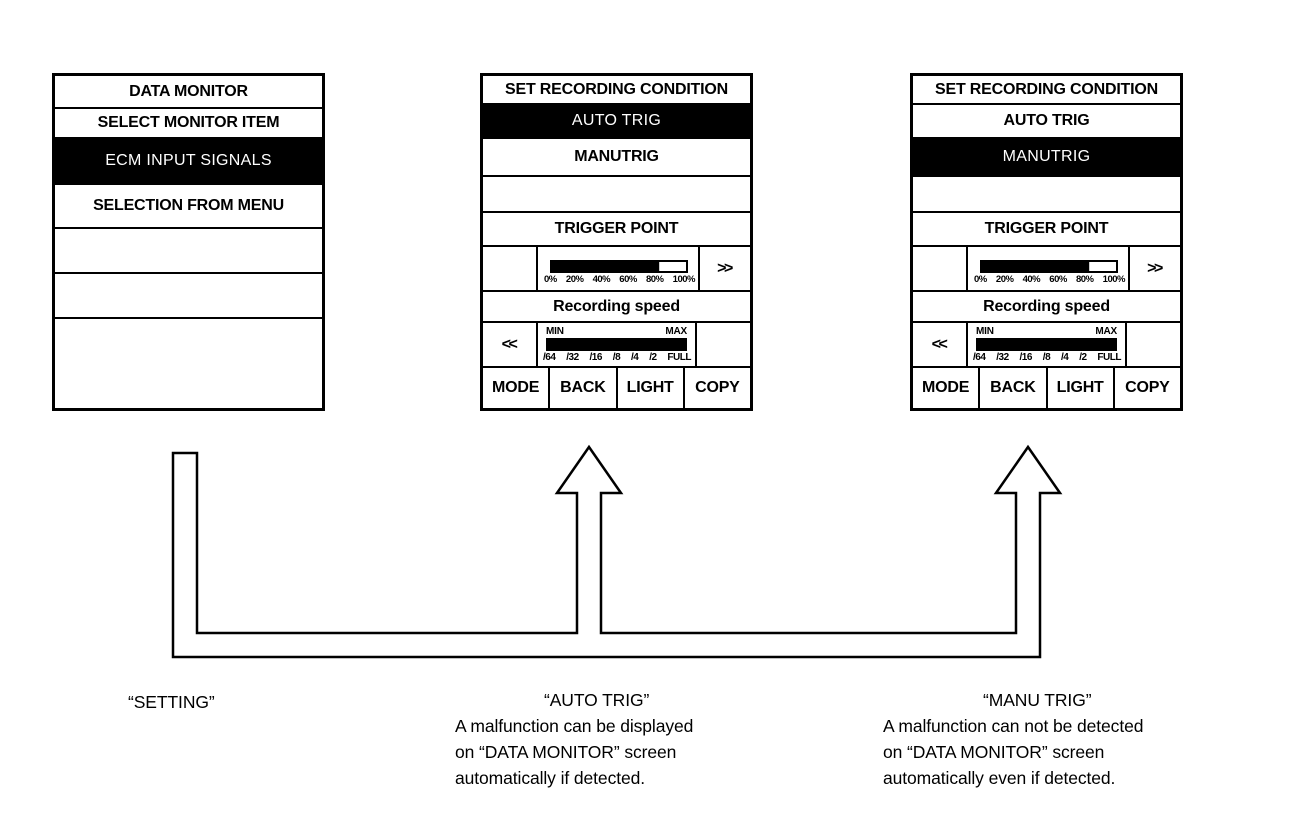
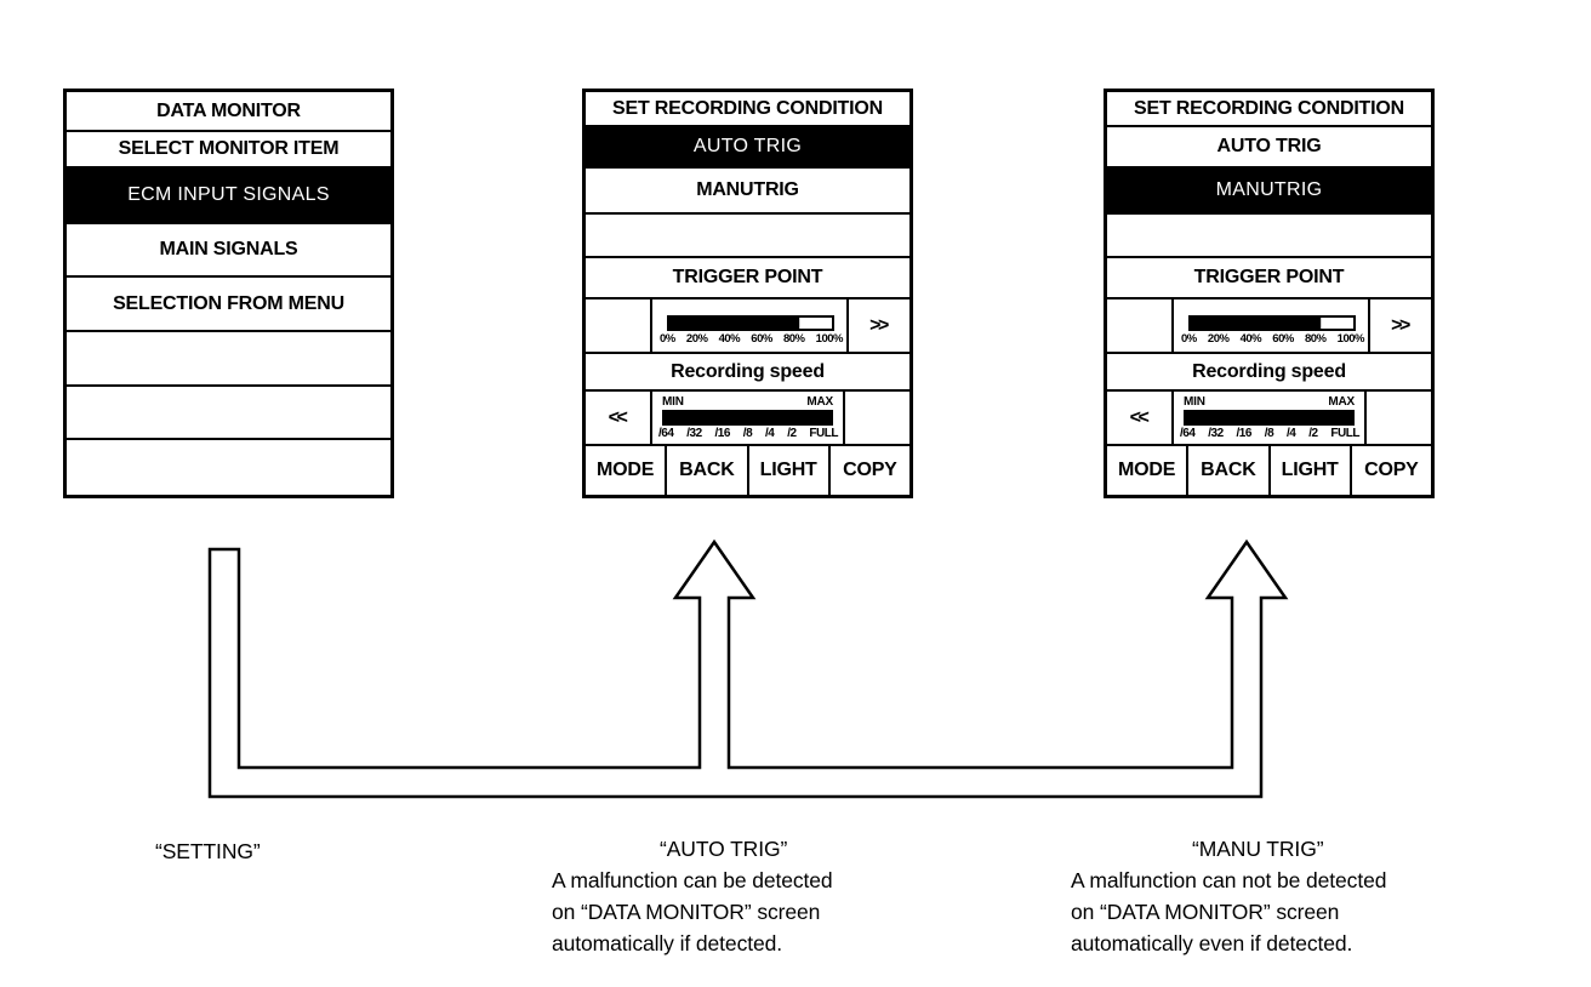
  DATA MONITOR
  SELECT MONITOR ITEM
  ECM INPUT SIGNALS
+ MAIN SIGNALS
  SELECTION FROM MENU
  SET RECORDING CONDITION
  AUTO TRIG
  MANUTRIG
  TRIGGER POINT
  0%
  20%
  40%
  60%
  80%
  100%
  >>
  Recording speed
  <<
  MIN
  MAX
  /64
  /32
  /16
  /8
  /4
  /2
  FULL
  MODE
  BACK
  LIGHT
  COPY
  SET RECORDING CONDITION
  AUTO TRIG
  MANUTRIG
  TRIGGER POINT
  0%
  20%
  40%
  60%
  80%
  100%
  >>
  Recording speed
  <<
  MIN
  MAX
  /64
  /32
  /16
  /8
  /4
  /2
  FULL
  MODE
  BACK
  LIGHT
  COPY
  “SETTING”
  “AUTO TRIG”
- A malfunction can be displayed
+ A malfunction can be detected
  on “DATA MONITOR” screen
  automatically if detected.
  “MANU TRIG”
  A malfunction can not be detected
  on “DATA MONITOR” screen
  automatically even if detected.
